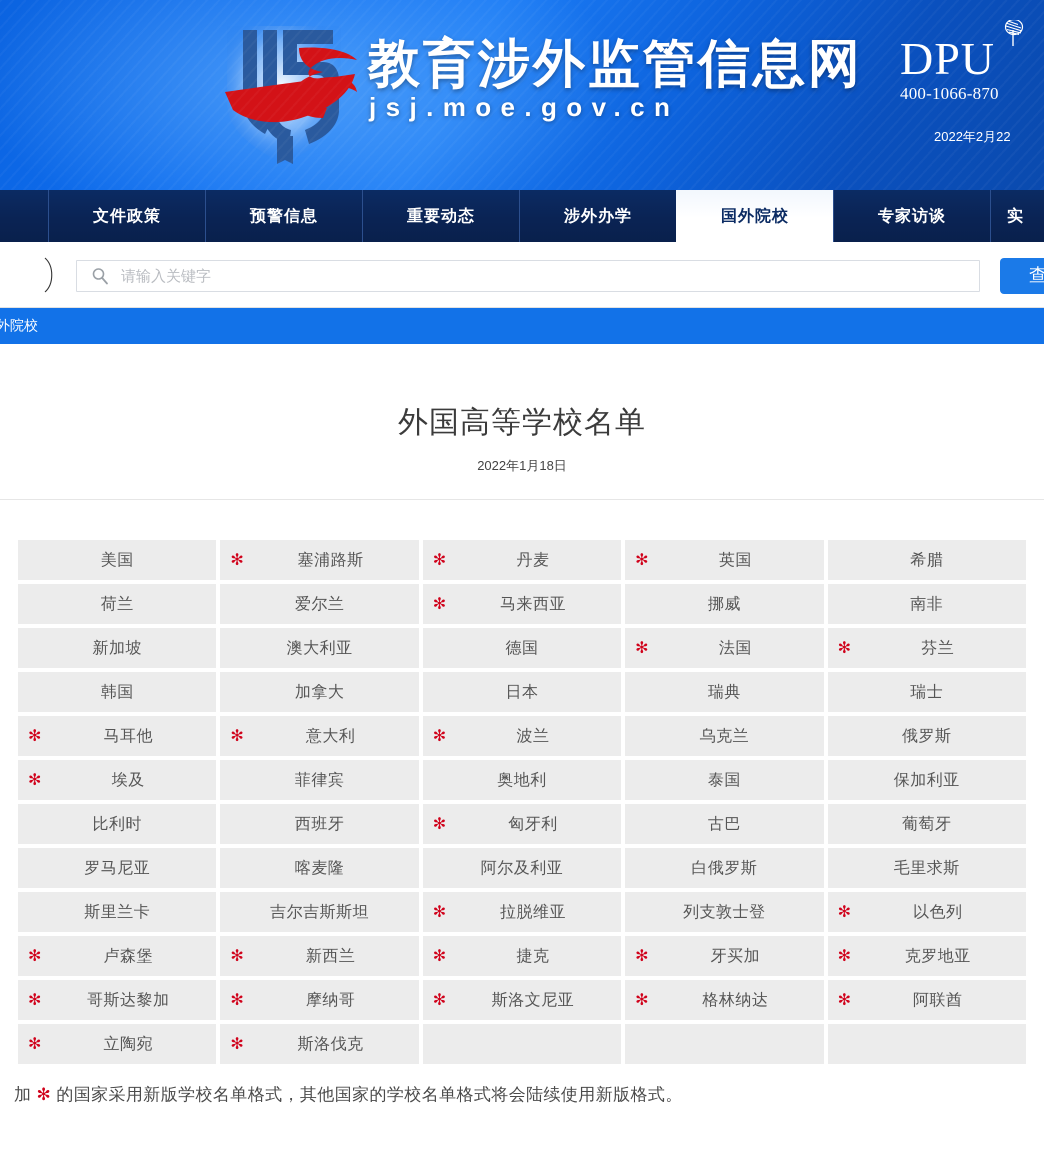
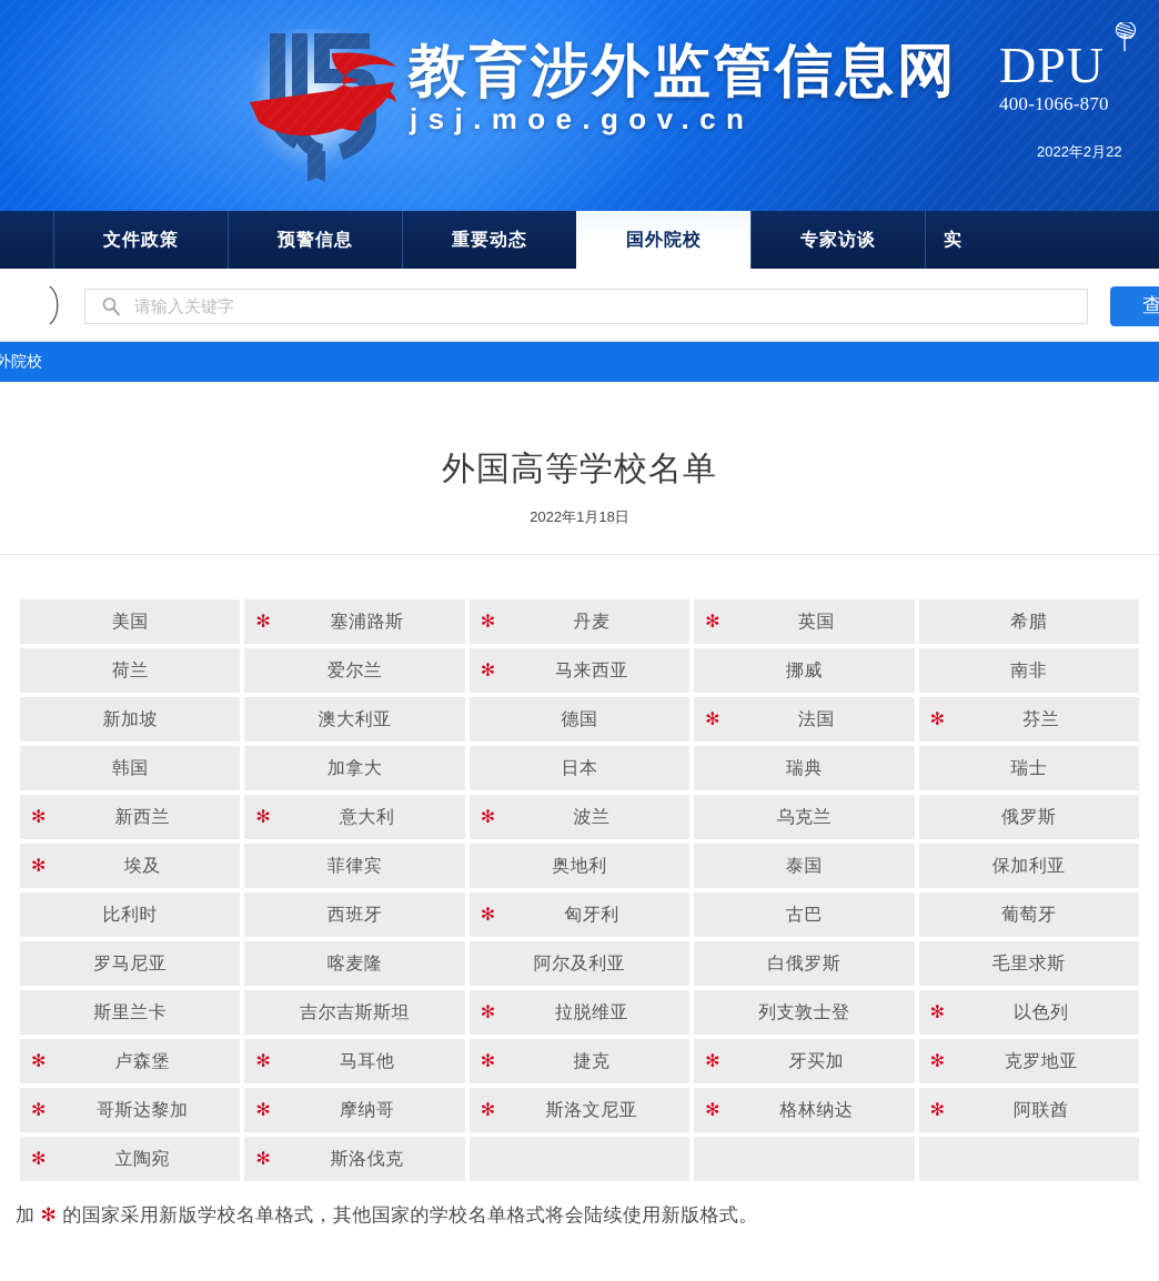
  文件政策
  预警信息
  重要动态
- 涉外办学
  国外院校
  专家访谈
  实
  请输入关键字
  查
  外院校
  外国高等学校名单
  2022年1月18日
  美国	✻ 塞浦路斯	✻ 丹麦	✻ 英国	希腊
  荷兰	爱尔兰	✻ 马来西亚	挪威	南非
  新加坡	澳大利亚	德国	✻ 法国	✻ 芬兰
- ✻ 马耳他	✻ 意大利	✻ 波兰	乌克兰	俄罗斯
+ ✻ 新西兰	✻ 意大利	✻ 波兰	乌克兰	俄罗斯
  ✻ 埃及	菲律宾	奥地利	泰国	保加利亚
  比利时	西班牙	✻ 匈牙利	古巴	葡萄牙
  罗马尼亚	喀麦隆	阿尔及利亚	白俄罗斯	毛里求斯
  斯里兰卡	吉尔吉斯斯坦	✻ 拉脱维亚	列支敦士登	✻ 以色列
- ✻ 卢森堡	✻ 新西兰	✻ 捷克	✻ 牙买加	✻ 克罗地亚
+ ✻ 卢森堡	✻ 马耳他	✻ 捷克	✻ 牙买加	✻ 克罗地亚
  ✻ 哥斯达黎加	✻ 摩纳哥	✻ 斯洛文尼亚	✻ 格林纳达	✻ 阿联酋
  ✻ 立陶宛	✻ 斯洛伐克
  加 ✻ 的国家采用新版学校名单格式，其他国家的学校名单格式将会陆续使用新版格式。
